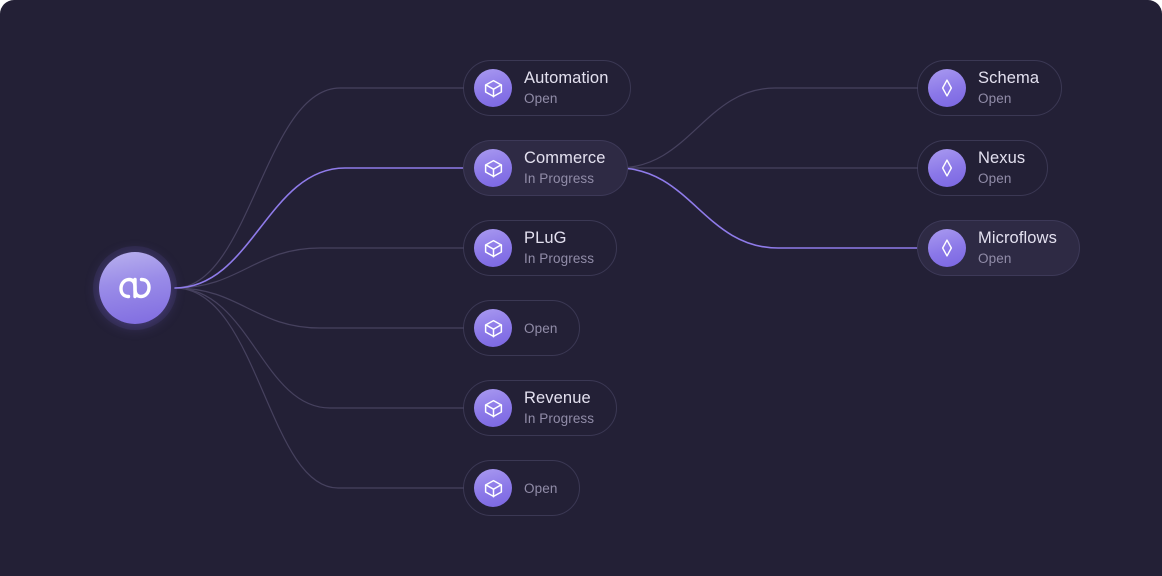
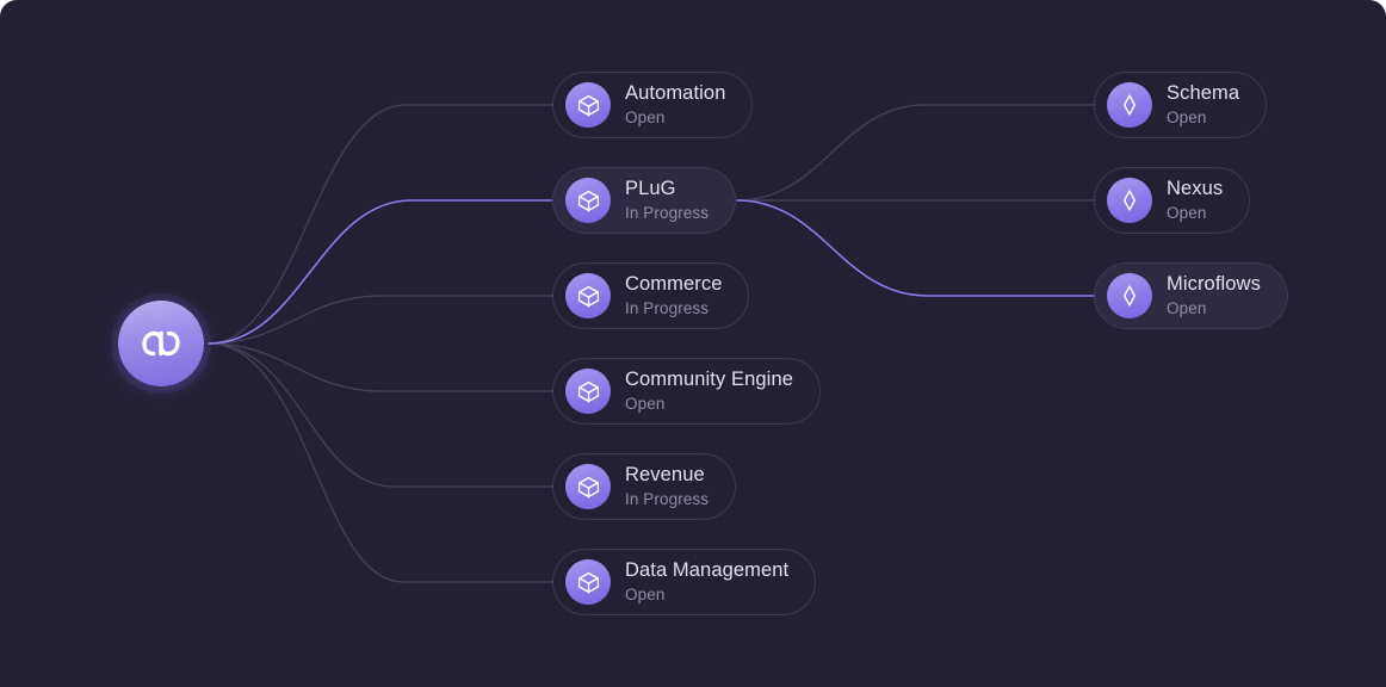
  Automation
  Open
- Commerce
+ PLuG
  In Progress
- PLuG
+ Commerce
  In Progress
+ Community Engine
  Open
  Revenue
  In Progress
+ Data Management
  Open
  Schema
  Open
  Nexus
  Open
  Microflows
  Open
